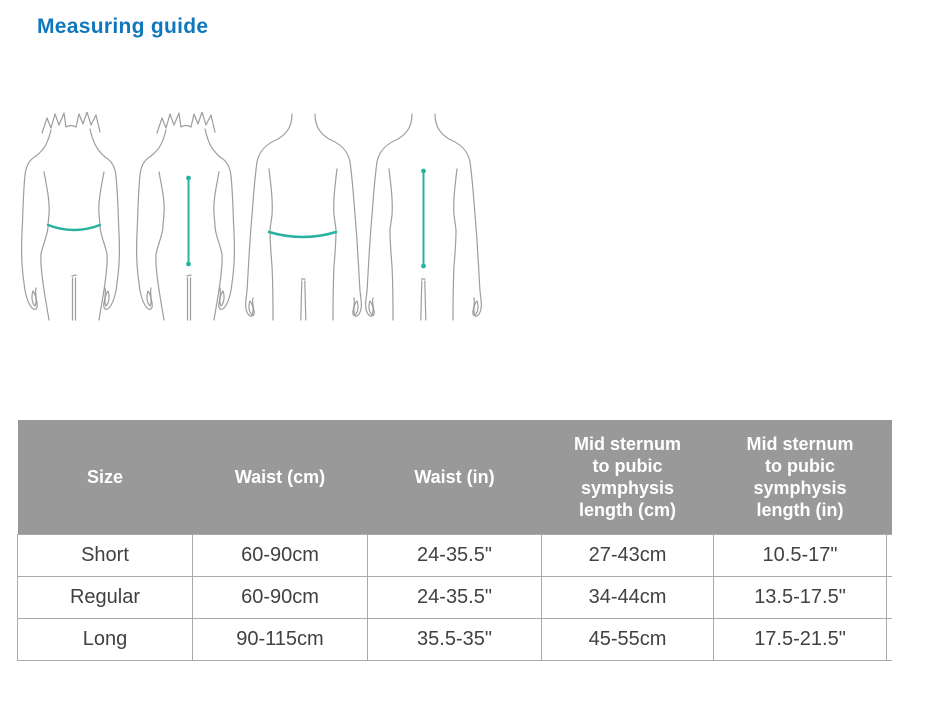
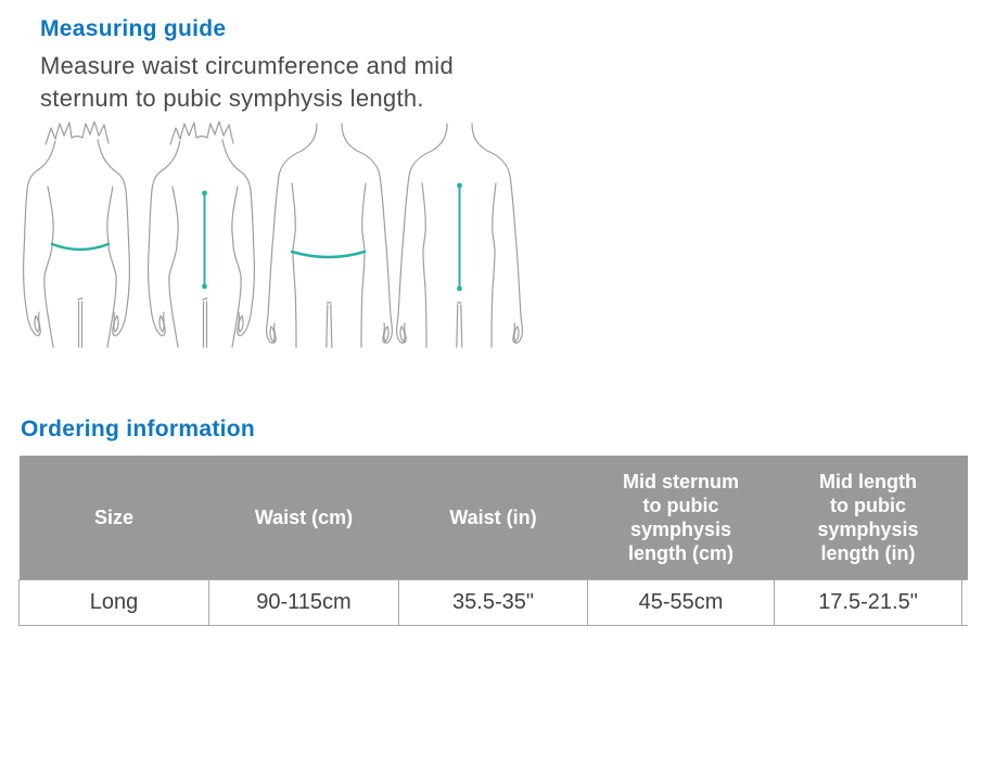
  Measuring guide
+ Measure waist circumference and mid
+ sternum to pubic symphysis length.
+ Ordering information
- Size	Waist (cm)	Waist (in)	Mid sternum to pubic symphysis length (cm)	Mid sternum to pubic symphysis length (in)
+ Size	Waist (cm)	Waist (in)	Mid sternum to pubic symphysis length (cm)	Mid length to pubic symphysis length (in)
- Short	60-90cm	24-35.5"	27-43cm	10.5-17"
- Regular	60-90cm	24-35.5"	34-44cm	13.5-17.5"
  Long	90-115cm	35.5-35"	45-55cm	17.5-21.5"
